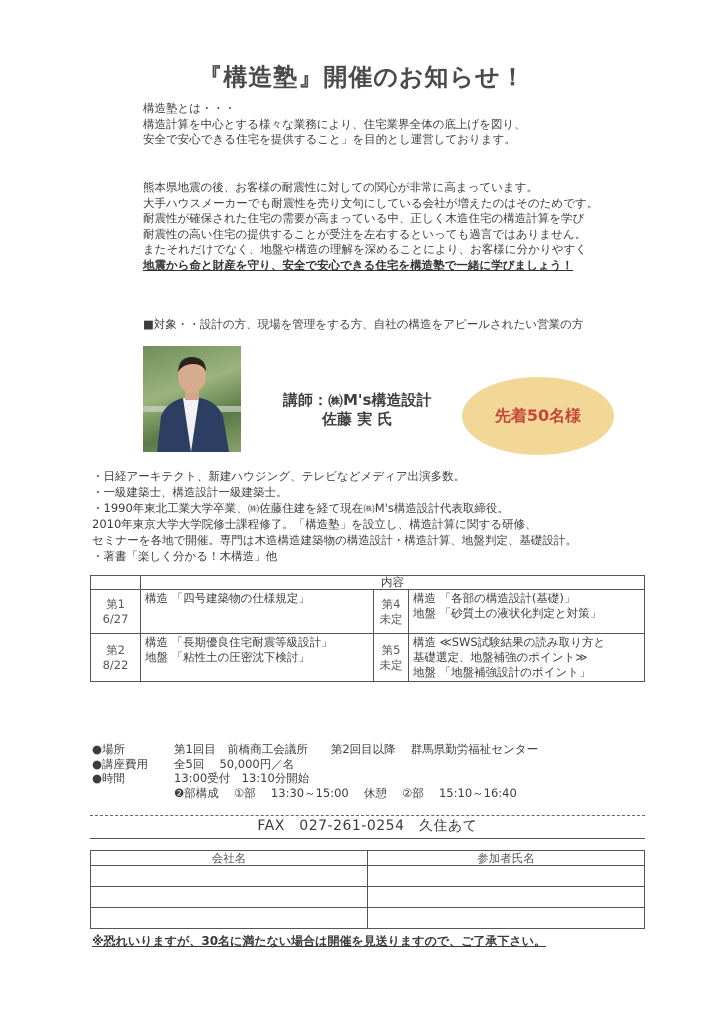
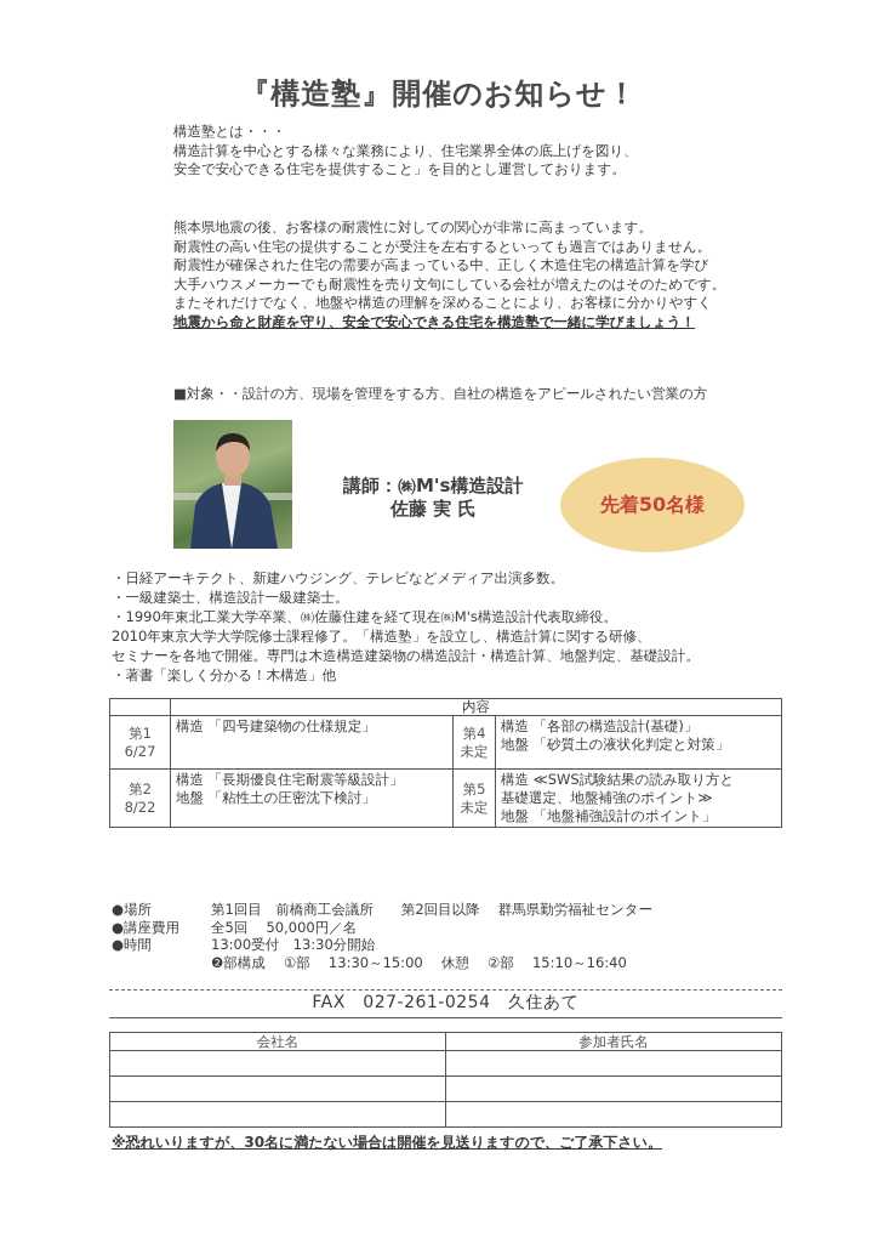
  『構造塾』開催のお知らせ！
  構造塾とは・・・
  構造計算を中心とする様々な業務により、住宅業界全体の底上げを図り、
  安全で安心できる住宅を提供すること」を目的とし運営しております。
  熊本県地震の後、お客様の耐震性に対しての関心が非常に高まっています。
- 大手ハウスメーカーでも耐震性を売り文句にしている会社が増えたのはそのためです。
+ 耐震性の高い住宅の提供することが受注を左右するといっても過言ではありません。
  耐震性が確保された住宅の需要が高まっている中、正しく木造住宅の構造計算を学び
- 耐震性の高い住宅の提供することが受注を左右するといっても過言ではありません。
+ 大手ハウスメーカーでも耐震性を売り文句にしている会社が増えたのはそのためです。
  またそれだけでなく、地盤や構造の理解を深めることにより、お客様に分かりやすく
  地震から命と財産を守り、安全で安心できる住宅を構造塾で一緒に学びましょう！
  ■対象・・設計の方、現場を管理をする方、自社の構造をアピールされたい営業の方
  講師：㈱M's構造設計
  佐藤 実 氏
  先着50名様
  ・日経アーキテクト、新建ハウジング、テレビなどメディア出演多数。
  ・一級建築士、構造設計一級建築士。
  ・1990年東北工業大学卒業、㈱佐藤住建を経て現在㈱M's構造設計代表取締役。
  2010年東京大学大学院修士課程修了。「構造塾」を設立し、構造計算に関する研修、
  セミナーを各地で開催。専門は木造構造建築物の構造設計・構造計算、地盤判定、基礎設計。
  ・著書「楽しく分かる！木構造」他
  	内容
  第1 6/27	構造 「四号建築物の仕様規定」	第4 未定	構造 「各部の構造設計(基礎)」 地盤 「砂質土の液状化判定と対策」
  第2 8/22	構造 「長期優良住宅耐震等級設計」 地盤 「粘性土の圧密沈下検討」	第5 未定	構造 ≪SWS試験結果の読み取り方と 基礎選定、地盤補強のポイント≫ 地盤 「地盤補強設計のポイント」
  ●場所 第1回目 前橋商工会議所 第2回目以降 群馬県勤労福祉センター
  ●講座費用 全5回 50,000円／名
- ●時間 13:00受付 13:10分開始
+ ●時間 13:00受付 13:30分開始
  ❷部構成 ①部 13:30～15:00 休憩 ②部 15:10～16:40
  FAX 027-261-0254 久住あて
  会社名	参加者氏名
  ※恐れいりますが、30名に満たない場合は開催を見送りますので、ご了承下さい。
